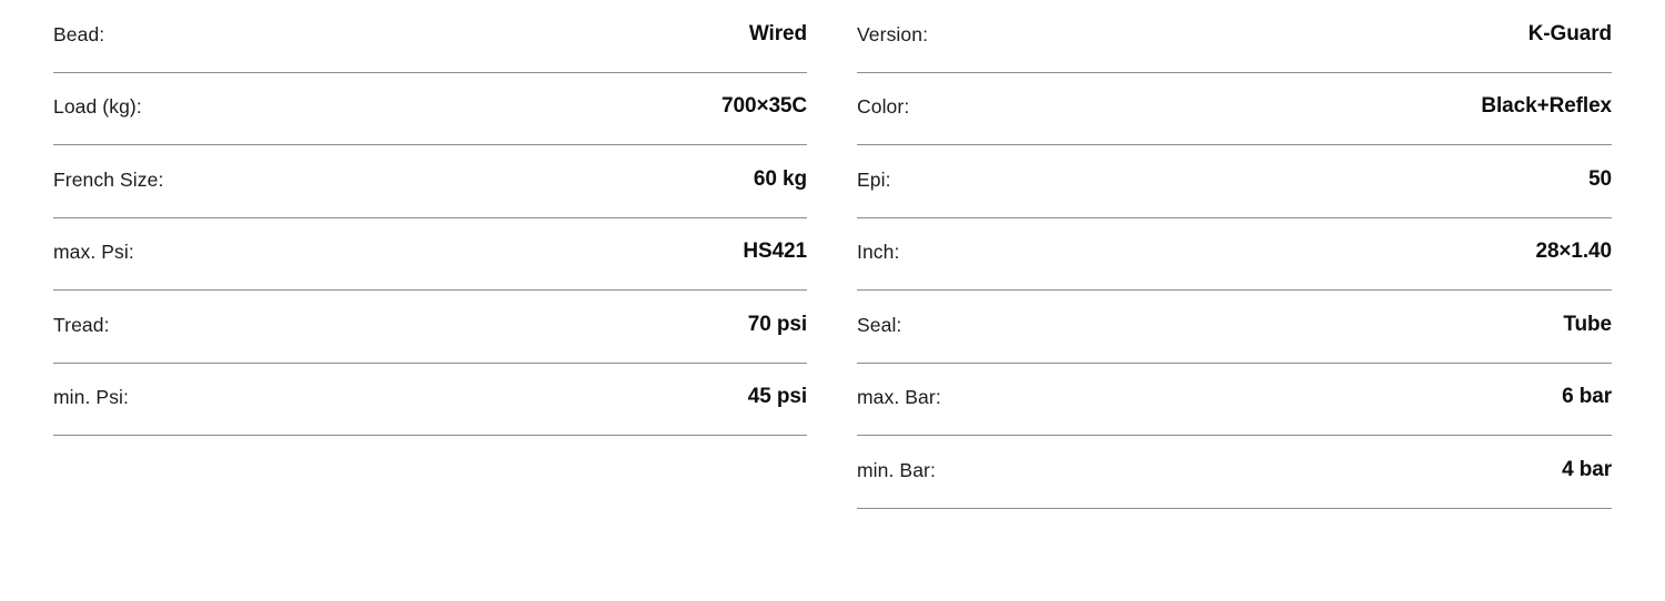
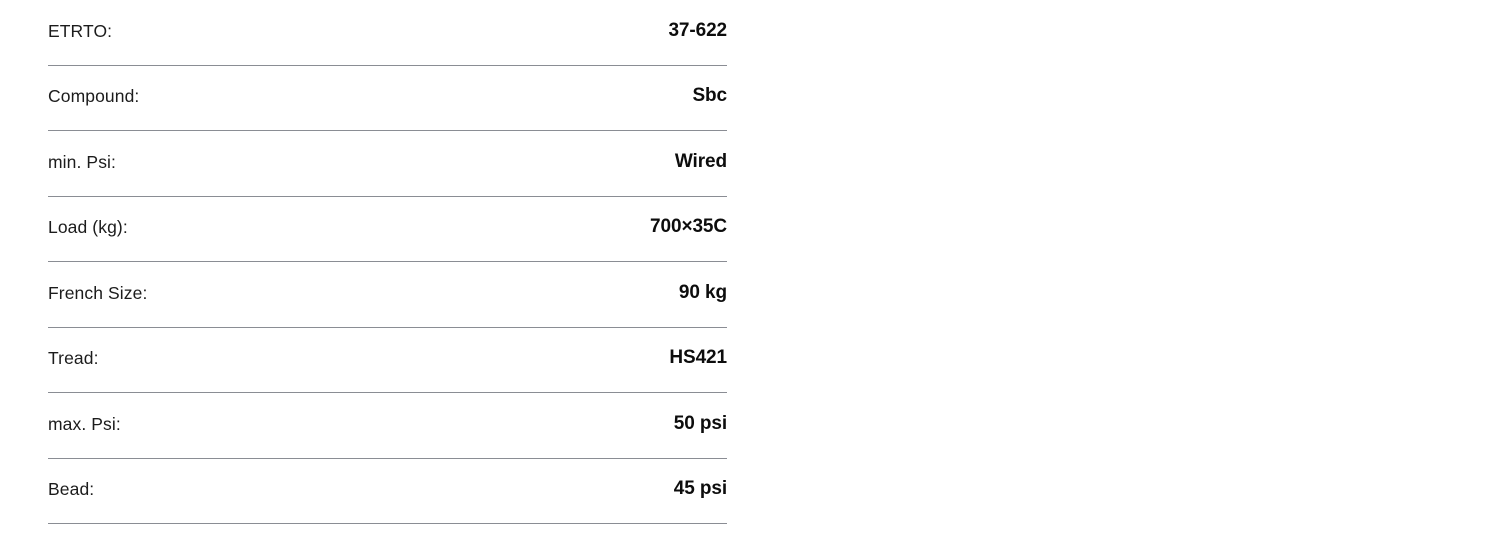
+ ETRTO:
+ 37-622
+ Compound:
+ Sbc
- Bead:
+ min. Psi:
  Wired
  Load (kg):
  700×35C
  French Size:
- 60 kg
+ 90 kg
- max. Psi:
+ Tread:
  HS421
- Tread:
+ max. Psi:
- 70 psi
+ 50 psi
- min. Psi:
+ Bead:
  45 psi
- Version:
- K-Guard
- Color:
- Black+Reflex
- Epi:
- 50
- Inch:
- 28×1.40
- Seal:
- Tube
- max. Bar:
- 6 bar
- min. Bar:
- 4 bar
